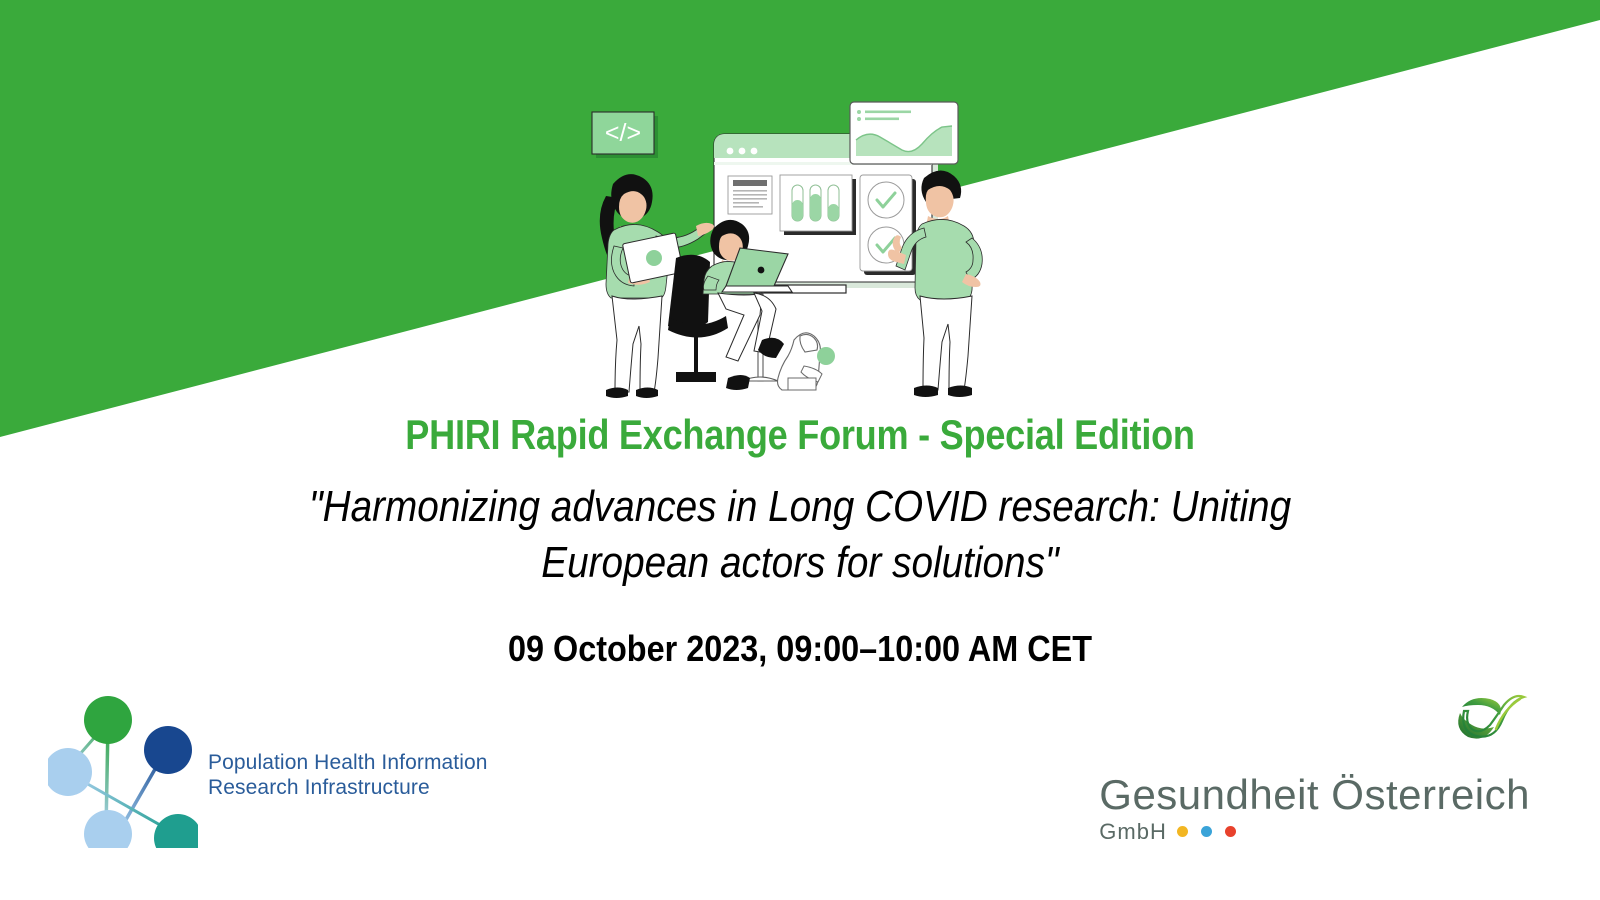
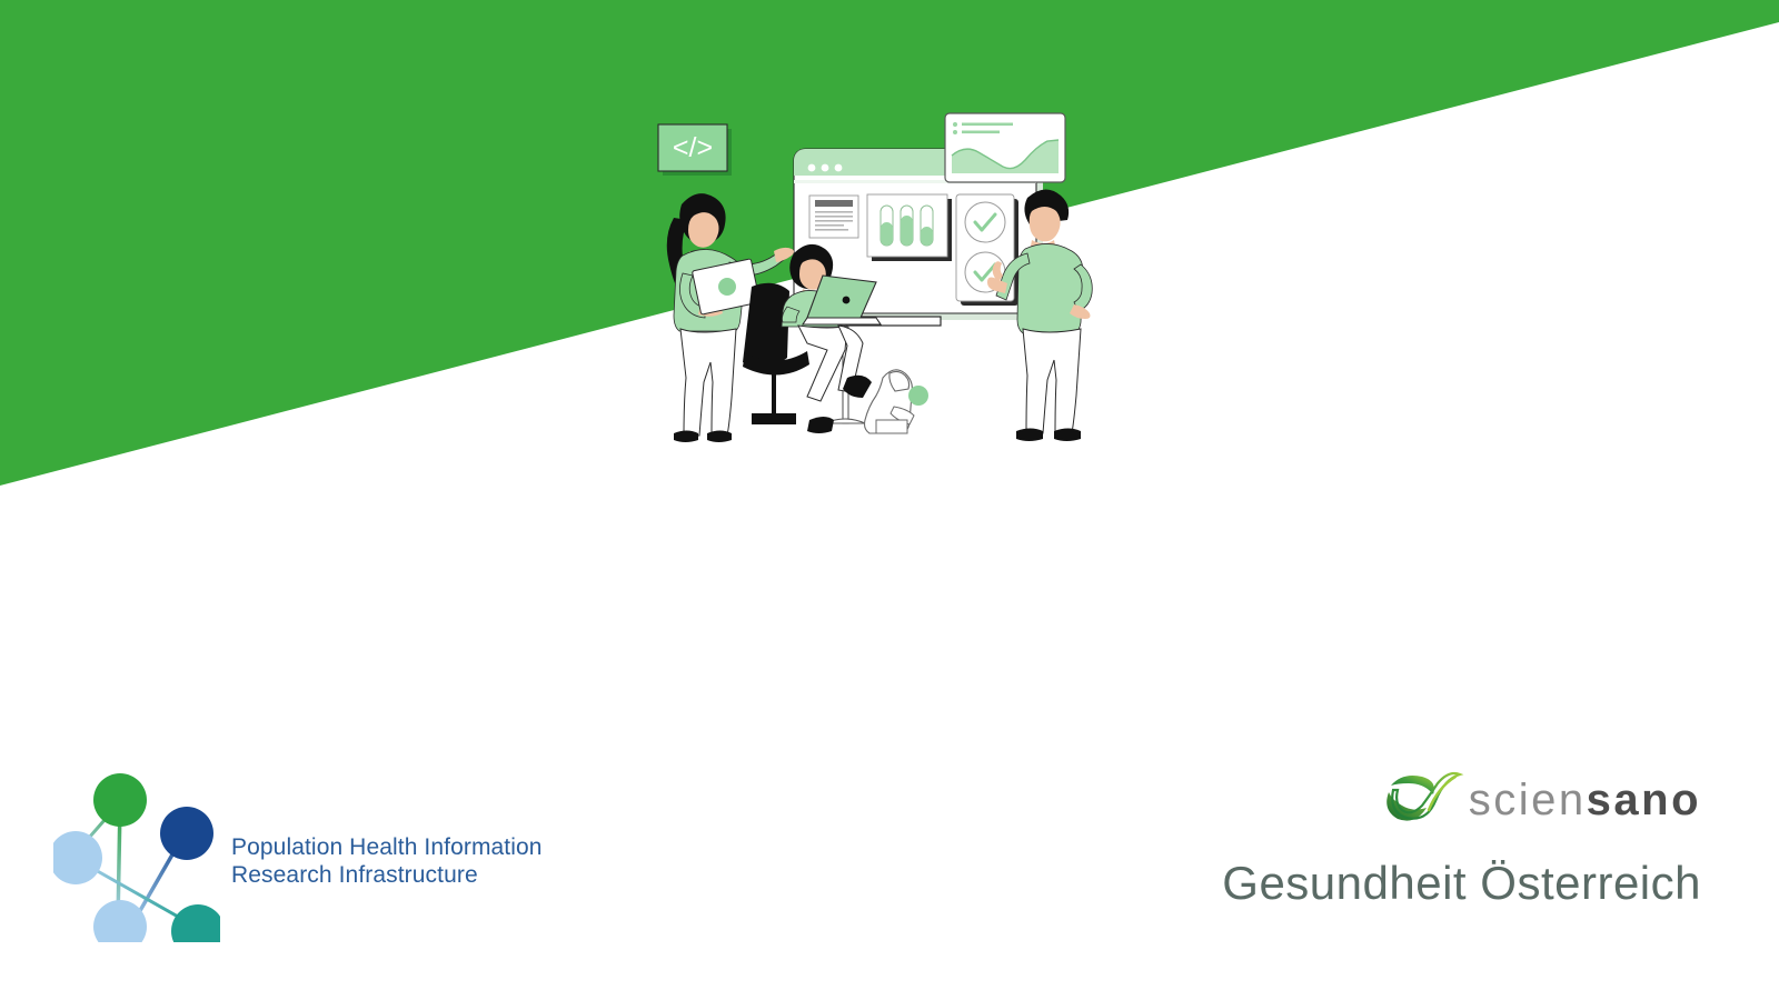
  </>
- PHIRI Rapid Exchange Forum - Special Edition
- "Harmonizing advances in Long COVID research: Uniting
- European actors for solutions"
- 09 October 2023, 09:00–10:00 AM CET
  Population Health Information
  Research Infrastructure
+ sciensano
  Gesundheit Österreich
- GmbH
